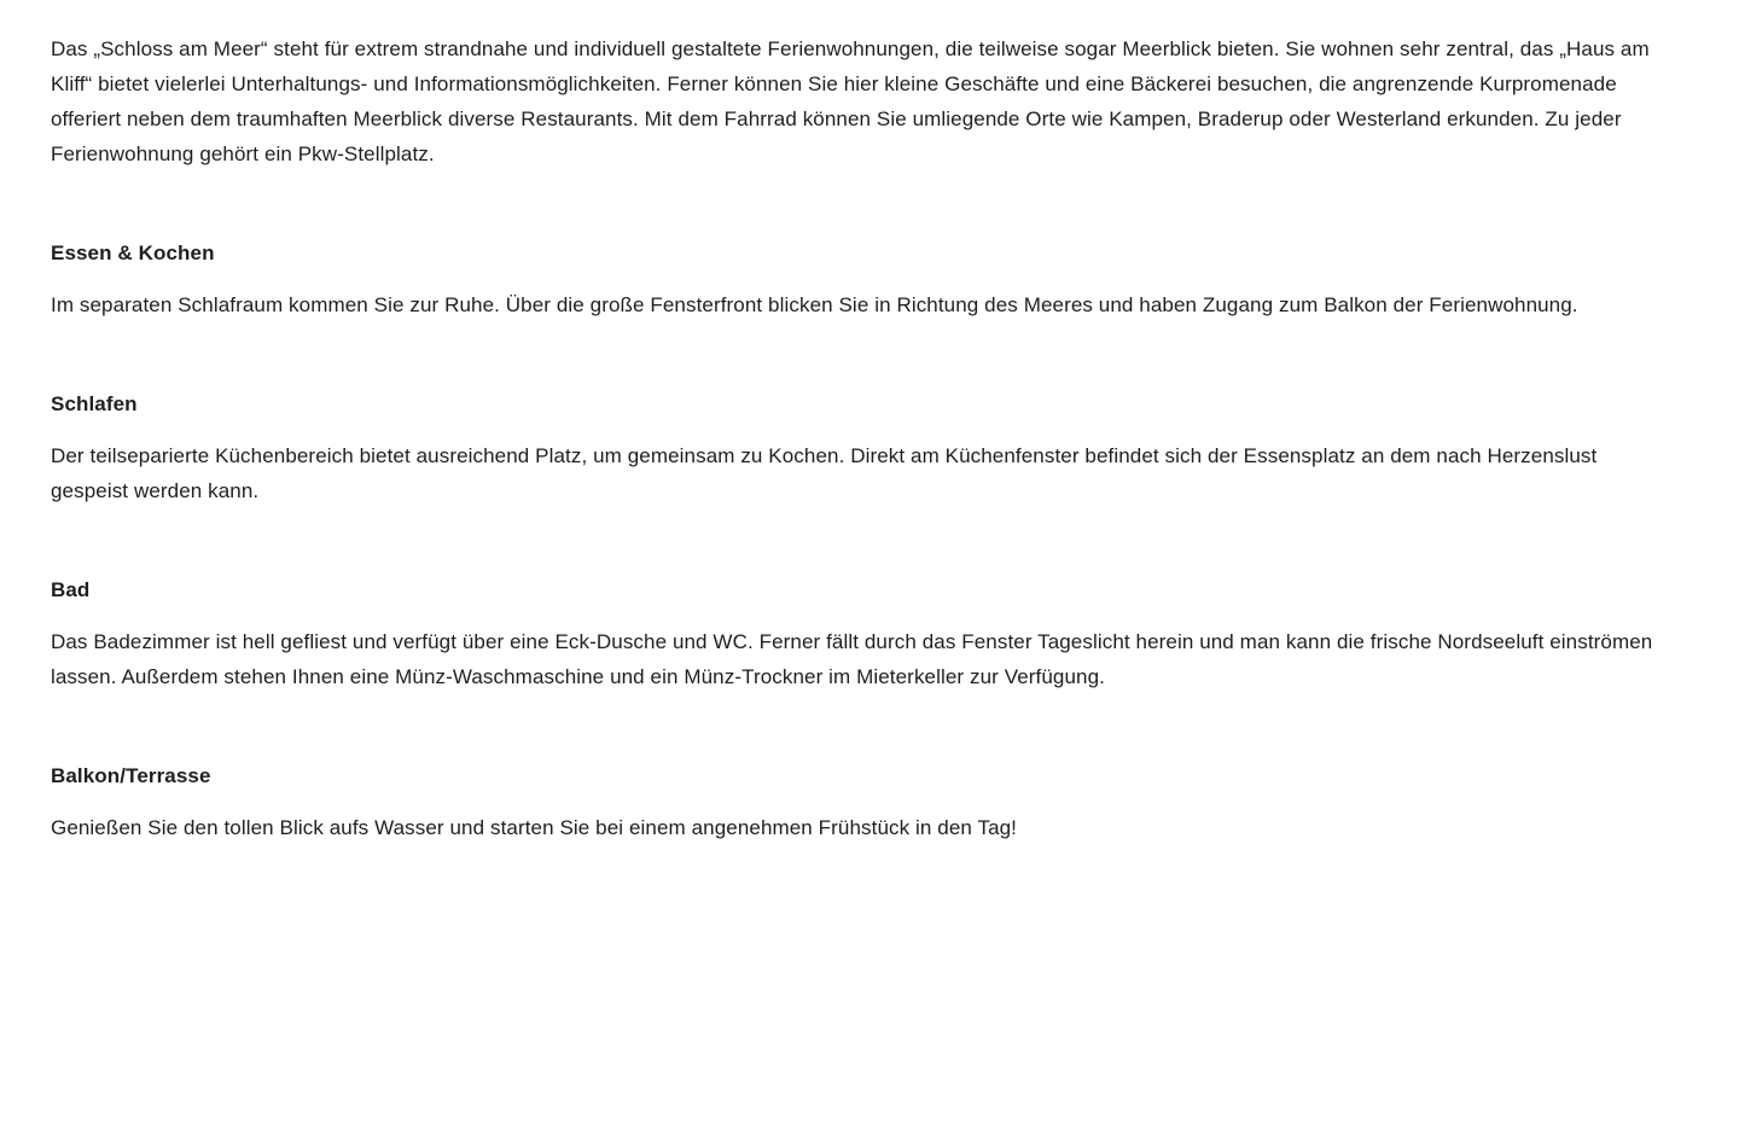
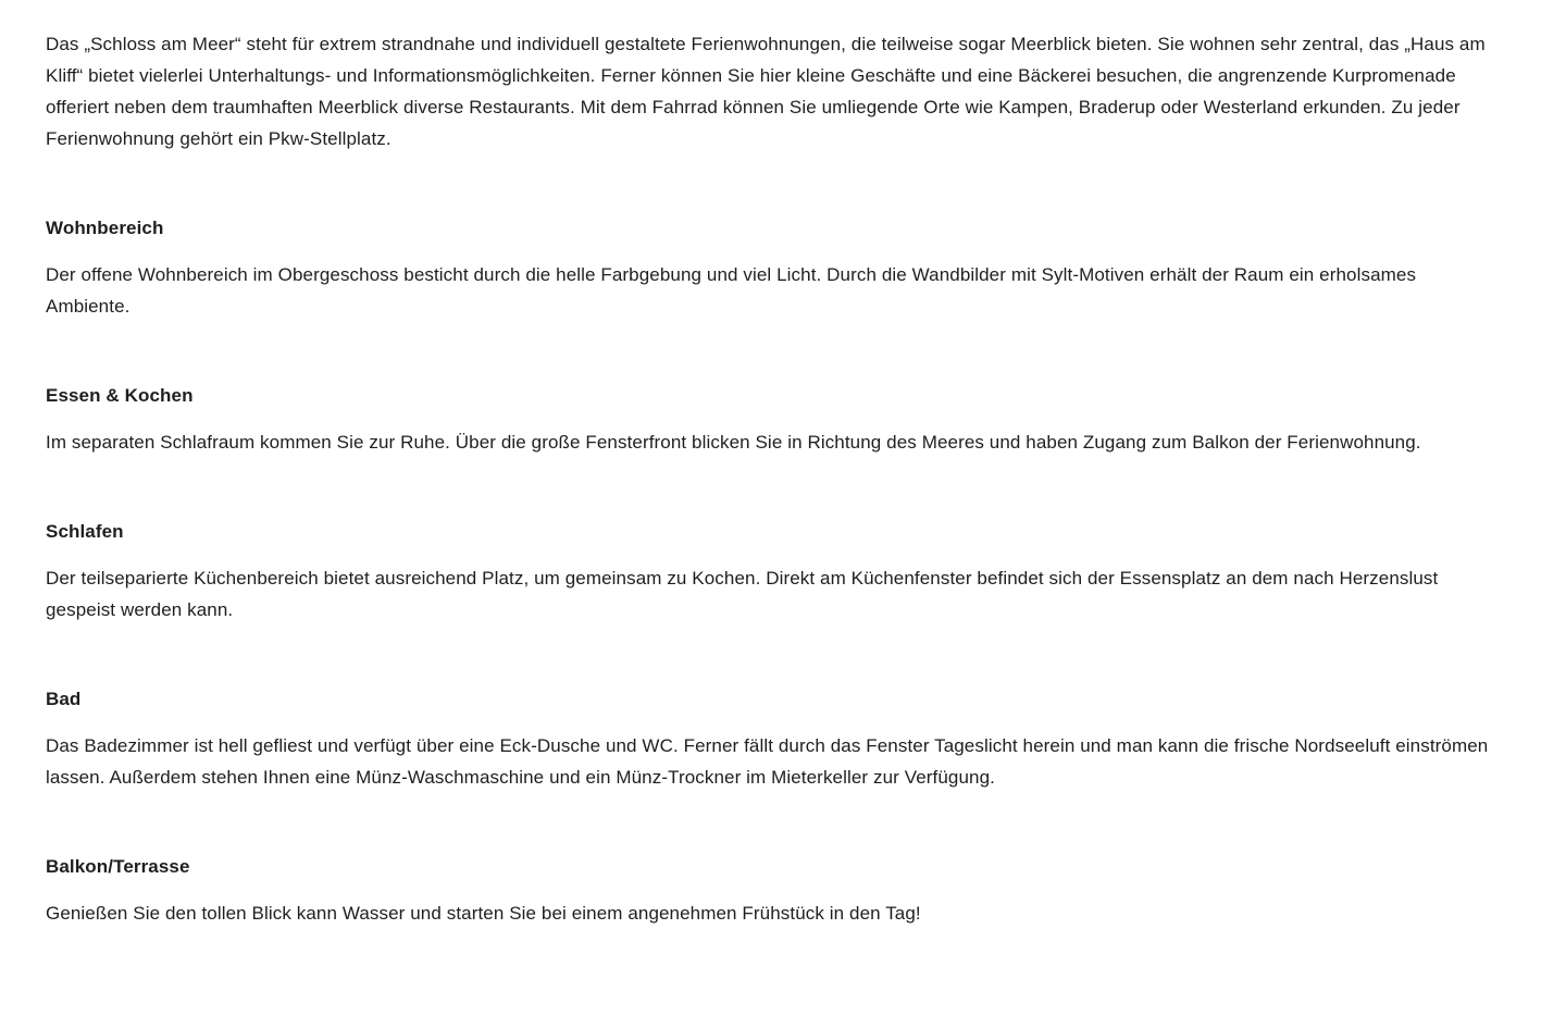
  Das „Schloss am Meer“ steht für extrem strandnahe und individuell gestaltete Ferienwohnungen, die teilweise sogar Meerblick bieten. Sie wohnen sehr zentral, das „Haus am Kliff“ bietet vielerlei Unterhaltungs- und Informationsmöglichkeiten. Ferner können Sie hier kleine Geschäfte und eine Bäckerei besuchen, die angrenzende Kurpromenade offeriert neben dem traumhaften Meerblick diverse Restaurants. Mit dem Fahrrad können Sie umliegende Orte wie Kampen, Braderup oder Westerland erkunden. Zu jeder Ferienwohnung gehört ein Pkw-Stellplatz.
+ Wohnbereich
+ Der offene Wohnbereich im Obergeschoss besticht durch die helle Farbgebung und viel Licht. Durch die Wandbilder mit Sylt-Motiven erhält der Raum ein erholsames Ambiente.
  Essen & Kochen
  Im separaten Schlafraum kommen Sie zur Ruhe. Über die große Fensterfront blicken Sie in Richtung des Meeres und haben Zugang zum Balkon der Ferienwohnung.
  Schlafen
  Der teilseparierte Küchenbereich bietet ausreichend Platz, um gemeinsam zu Kochen. Direkt am Küchenfenster befindet sich der Essensplatz an dem nach Herzenslust gespeist werden kann.
  Bad
  Das Badezimmer ist hell gefliest und verfügt über eine Eck-Dusche und WC. Ferner fällt durch das Fenster Tageslicht herein und man kann die frische Nordseeluft einströmen lassen. Außerdem stehen Ihnen eine Münz-Waschmaschine und ein Münz-Trockner im Mieterkeller zur Verfügung.
  Balkon/Terrasse
- Genießen Sie den tollen Blick aufs Wasser und starten Sie bei einem angenehmen Frühstück in den Tag!
+ Genießen Sie den tollen Blick kann Wasser und starten Sie bei einem angenehmen Frühstück in den Tag!
